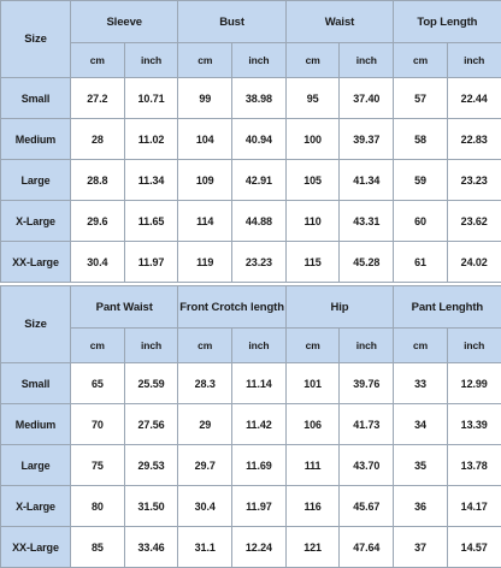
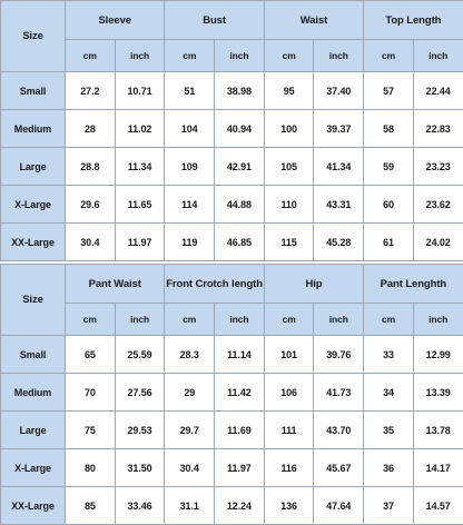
  Size	Sleeve	Bust	Waist	Top Length
  cm	inch	cm	inch	cm	inch	cm	inch
- Small	27.2	10.71	99	38.98	95	37.40	57	22.44
+ Small	27.2	10.71	51	38.98	95	37.40	57	22.44
  Medium	28	11.02	104	40.94	100	39.37	58	22.83
  Large	28.8	11.34	109	42.91	105	41.34	59	23.23
  X-Large	29.6	11.65	114	44.88	110	43.31	60	23.62
- XX-Large	30.4	11.97	119	23.23	115	45.28	61	24.02
+ XX-Large	30.4	11.97	119	46.85	115	45.28	61	24.02
  Size	Pant Waist	Front Crotch length	Hip	Pant Lenghth
  cm	inch	cm	inch	cm	inch	cm	inch
  Small	65	25.59	28.3	11.14	101	39.76	33	12.99
  Medium	70	27.56	29	11.42	106	41.73	34	13.39
  Large	75	29.53	29.7	11.69	111	43.70	35	13.78
  X-Large	80	31.50	30.4	11.97	116	45.67	36	14.17
- XX-Large	85	33.46	31.1	12.24	121	47.64	37	14.57
+ XX-Large	85	33.46	31.1	12.24	136	47.64	37	14.57
